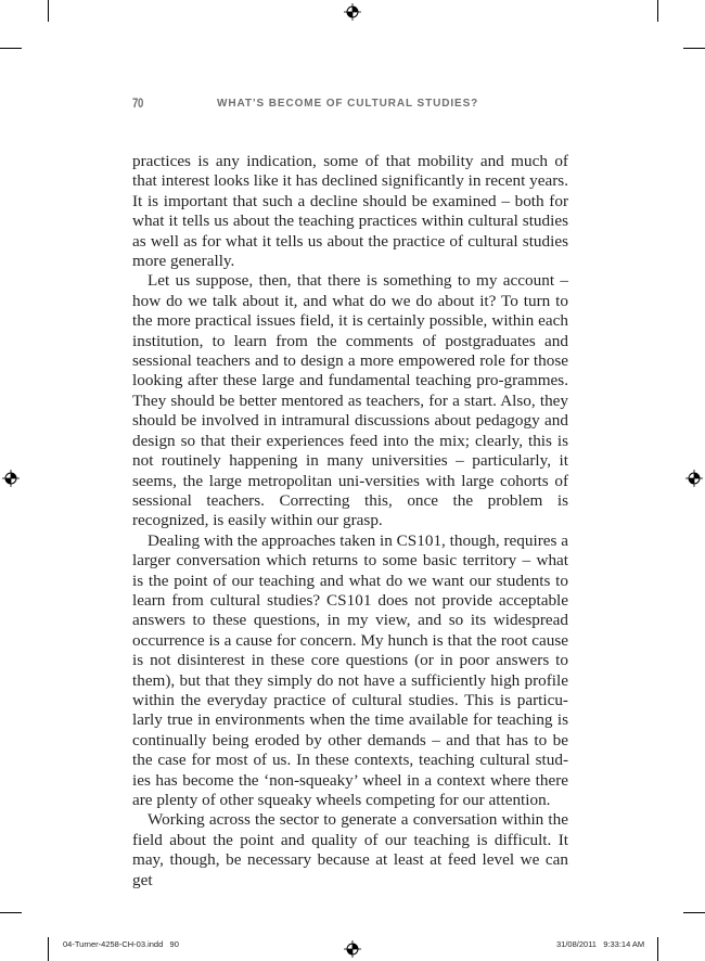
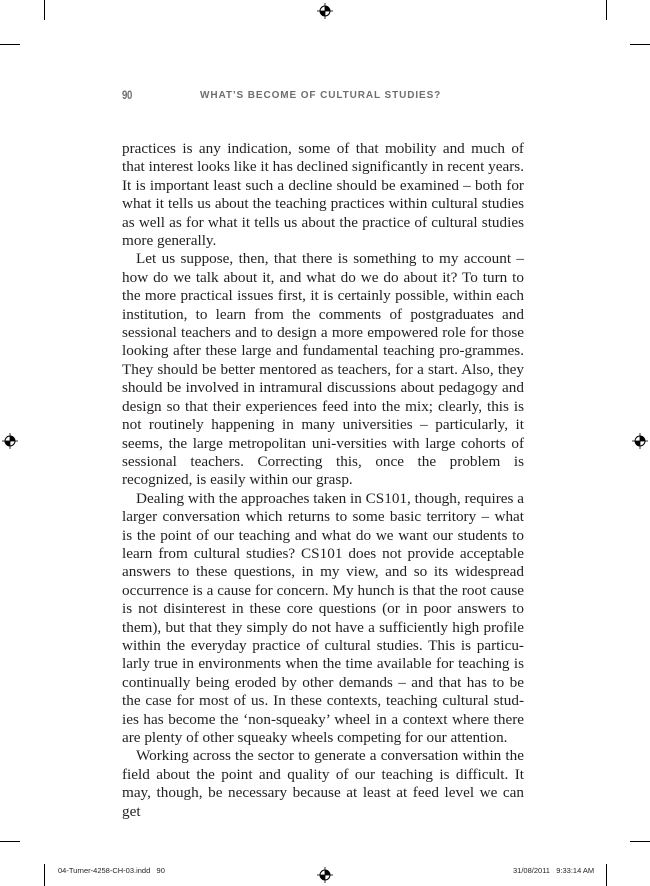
- 70
+ 90
  WHAT’S BECOME OF CULTURAL STUDIES?
- practices is any indication, some of that mobility and much of that interest looks like it has declined significantly in recent years. It is important that such a decline should be examined – both for what it tells us about the teaching practices within cultural studies as well as for what it tells us about the practice of cultural studies more generally.
+ practices is any indication, some of that mobility and much of that interest looks like it has declined significantly in recent years. It is important least such a decline should be examined – both for what it tells us about the teaching practices within cultural studies as well as for what it tells us about the practice of cultural studies more generally.
- Let us suppose, then, that there is something to my account – how do we talk about it, and what do we do about it? To turn to the more practical issues field, it is certainly possible, within each institution, to learn from the comments of postgraduates and sessional teachers and to design a more empowered role for those looking after these large and fundamental teaching pro-grammes. They should be better mentored as teachers, for a start. Also, they should be involved in intramural discussions about pedagogy and design so that their experiences feed into the mix; clearly, this is not routinely happening in many universities – particularly, it seems, the large metropolitan uni-versities with large cohorts of sessional teachers. Correcting this, once the problem is recognized, is easily within our grasp.
+ Let us suppose, then, that there is something to my account – how do we talk about it, and what do we do about it? To turn to the more practical issues first, it is certainly possible, within each institution, to learn from the comments of postgraduates and sessional teachers and to design a more empowered role for those looking after these large and fundamental teaching pro-grammes. They should be better mentored as teachers, for a start. Also, they should be involved in intramural discussions about pedagogy and design so that their experiences feed into the mix; clearly, this is not routinely happening in many universities – particularly, it seems, the large metropolitan uni-versities with large cohorts of sessional teachers. Correcting this, once the problem is recognized, is easily within our grasp.
  Dealing with the approaches taken in CS101, though, requires a larger conversation which returns to some basic territory – what is the point of our teaching and what do we want our students to learn from cultural studies? CS101 does not provide acceptable answers to these questions, in my view, and so its widespread occurrence is a cause for concern. My hunch is that the root cause is not disinterest in these core questions (or in poor answers to them), but that they simply do not have a sufficiently high profile within the everyday practice of cultural studies. This is particu-larly true in environments when the time available for teaching is continually being eroded by other demands – and that has to be the case for most of us. In these contexts, teaching cultural stud-ies has become the ‘non-squeaky’ wheel in a context where there are plenty of other squeaky wheels competing for our attention.
  Working across the sector to generate a conversation within the field about the point and quality of our teaching is difficult. It may, though, be necessary because at least at feed level we can get
  04-Turner-4258-CH-03.indd 90
  31/08/2011 9:33:14 AM
